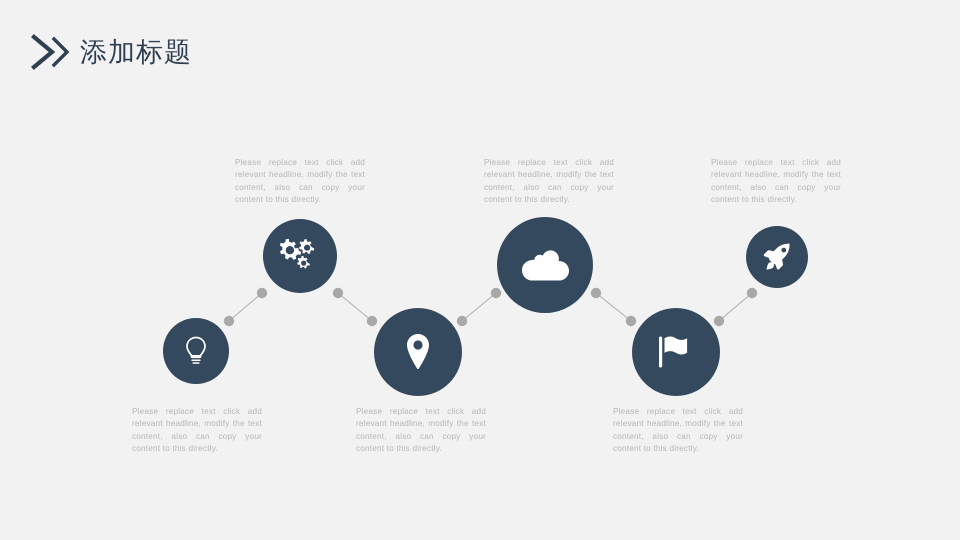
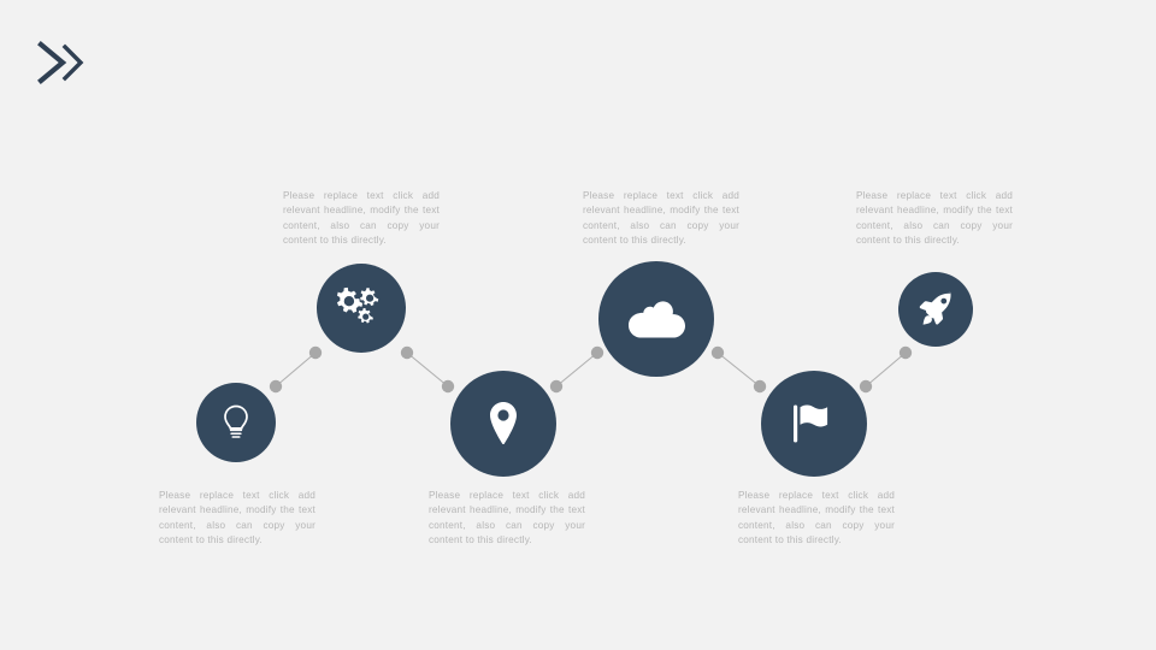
- 添加标题
  Please replace text click add relevant headline, modify the text content, also can copy your content to this directly.
  Please replace text click add relevant headline, modify the text content, also can copy your content to this directly.
  Please replace text click add relevant headline, modify the text content, also can copy your content to this directly.
  Please replace text click add relevant headline, modify the text content, also can copy your content to this directly.
  Please replace text click add relevant headline, modify the text content, also can copy your content to this directly.
  Please replace text click add relevant headline, modify the text content, also can copy your content to this directly.
